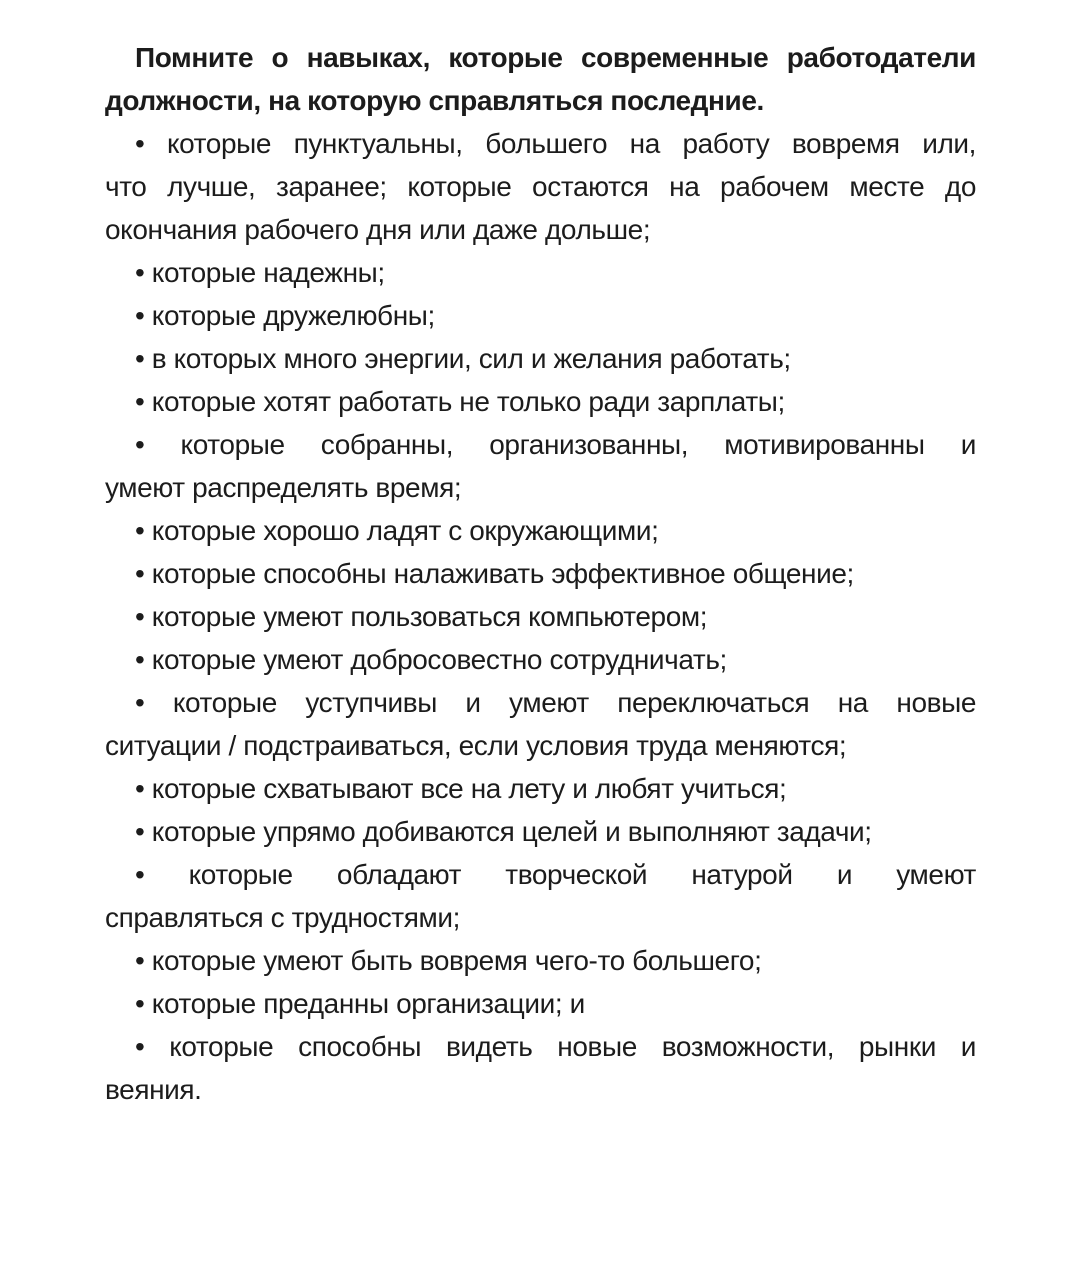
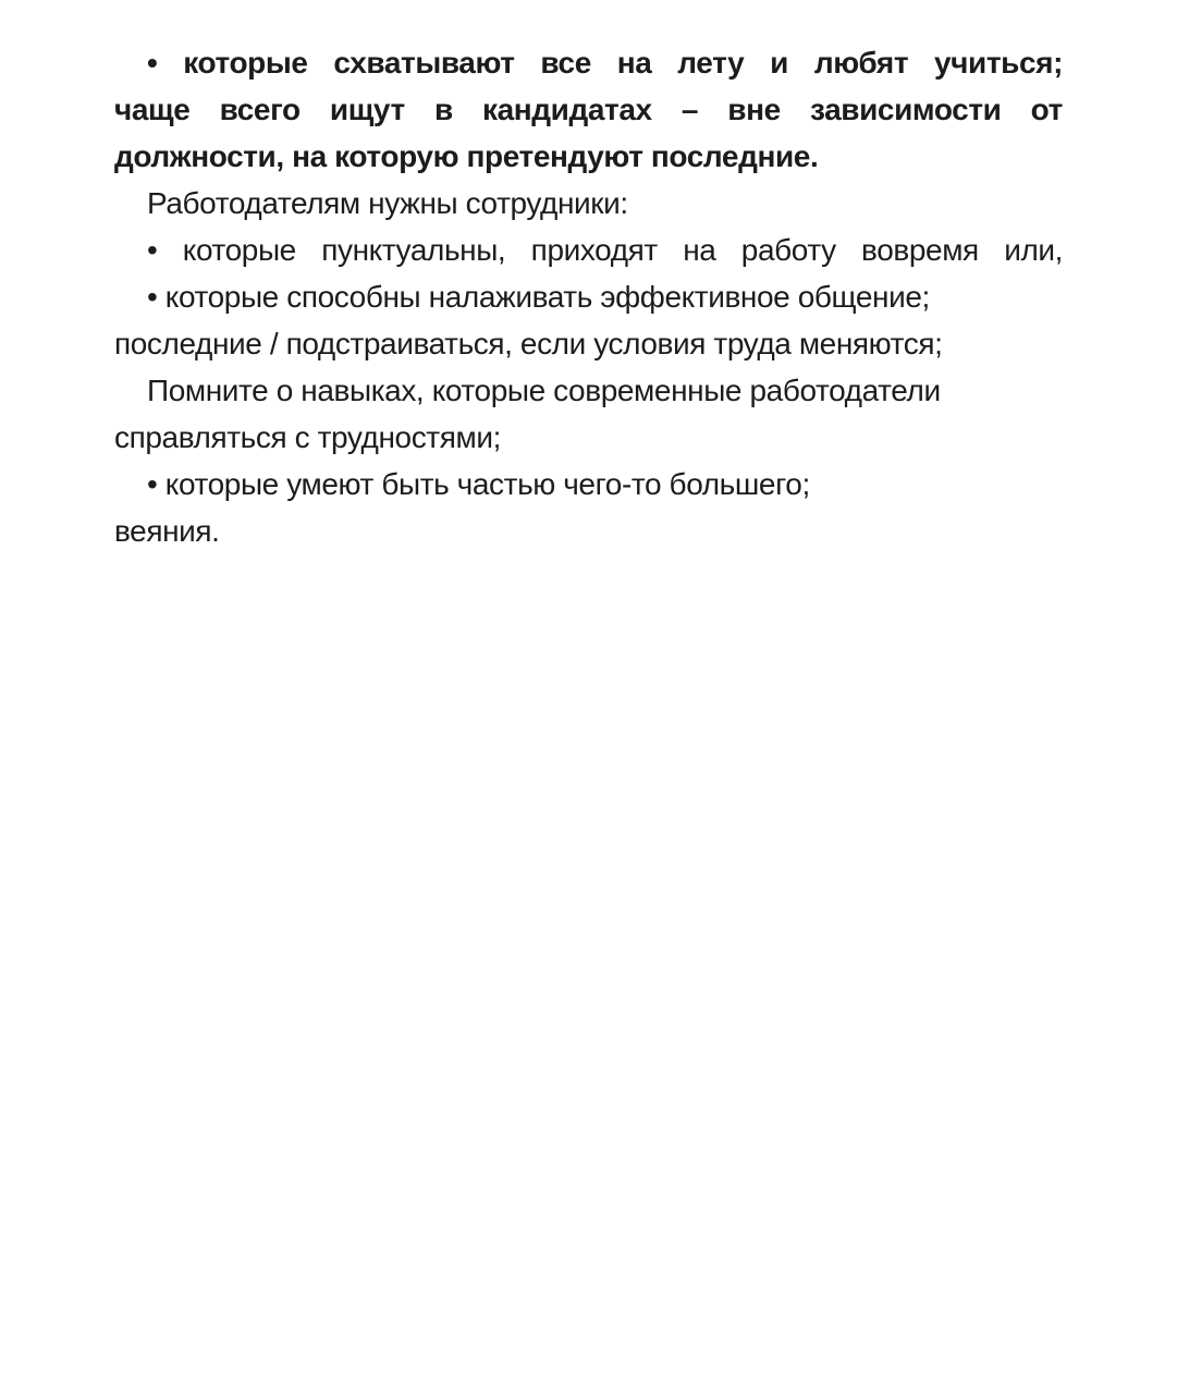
- Помните о навыках, которые современные работодатели
+ • которые схватывают все на лету и любят учиться;
+ чаще всего ищут в кандидатах – вне зависимости от
- должности, на которую справляться последние.
+ должности, на которую претендуют последние.
+ Работодателям нужны сотрудники:
- • которые пунктуальны, большего на работу вовремя или,
+ • которые пунктуальны, приходят на работу вовремя или,
- что лучше, заранее; которые остаются на рабочем месте до
- окончания рабочего дня или даже дольше;
- • которые надежны;
- • которые дружелюбны;
- • в которых много энергии, сил и желания работать;
- • которые хотят работать не только ради зарплаты;
- • которые собранны, организованны, мотивированны и
- умеют распределять время;
- • которые хорошо ладят с окружающими;
  • которые способны налаживать эффективное общение;
- • которые умеют пользоваться компьютером;
- • которые умеют добросовестно сотрудничать;
- • которые уступчивы и умеют переключаться на новые
- ситуации / подстраиваться, если условия труда меняются;
+ последние / подстраиваться, если условия труда меняются;
- • которые схватывают все на лету и любят учиться;
+ Помните о навыках, которые современные работодатели
- • которые упрямо добиваются целей и выполняют задачи;
- • которые обладают творческой натурой и умеют
  справляться с трудностями;
- • которые умеют быть вовремя чего-то большего;
+ • которые умеют быть частью чего-то большего;
- • которые преданны организации; и
- • которые способны видеть новые возможности, рынки и
  веяния.
